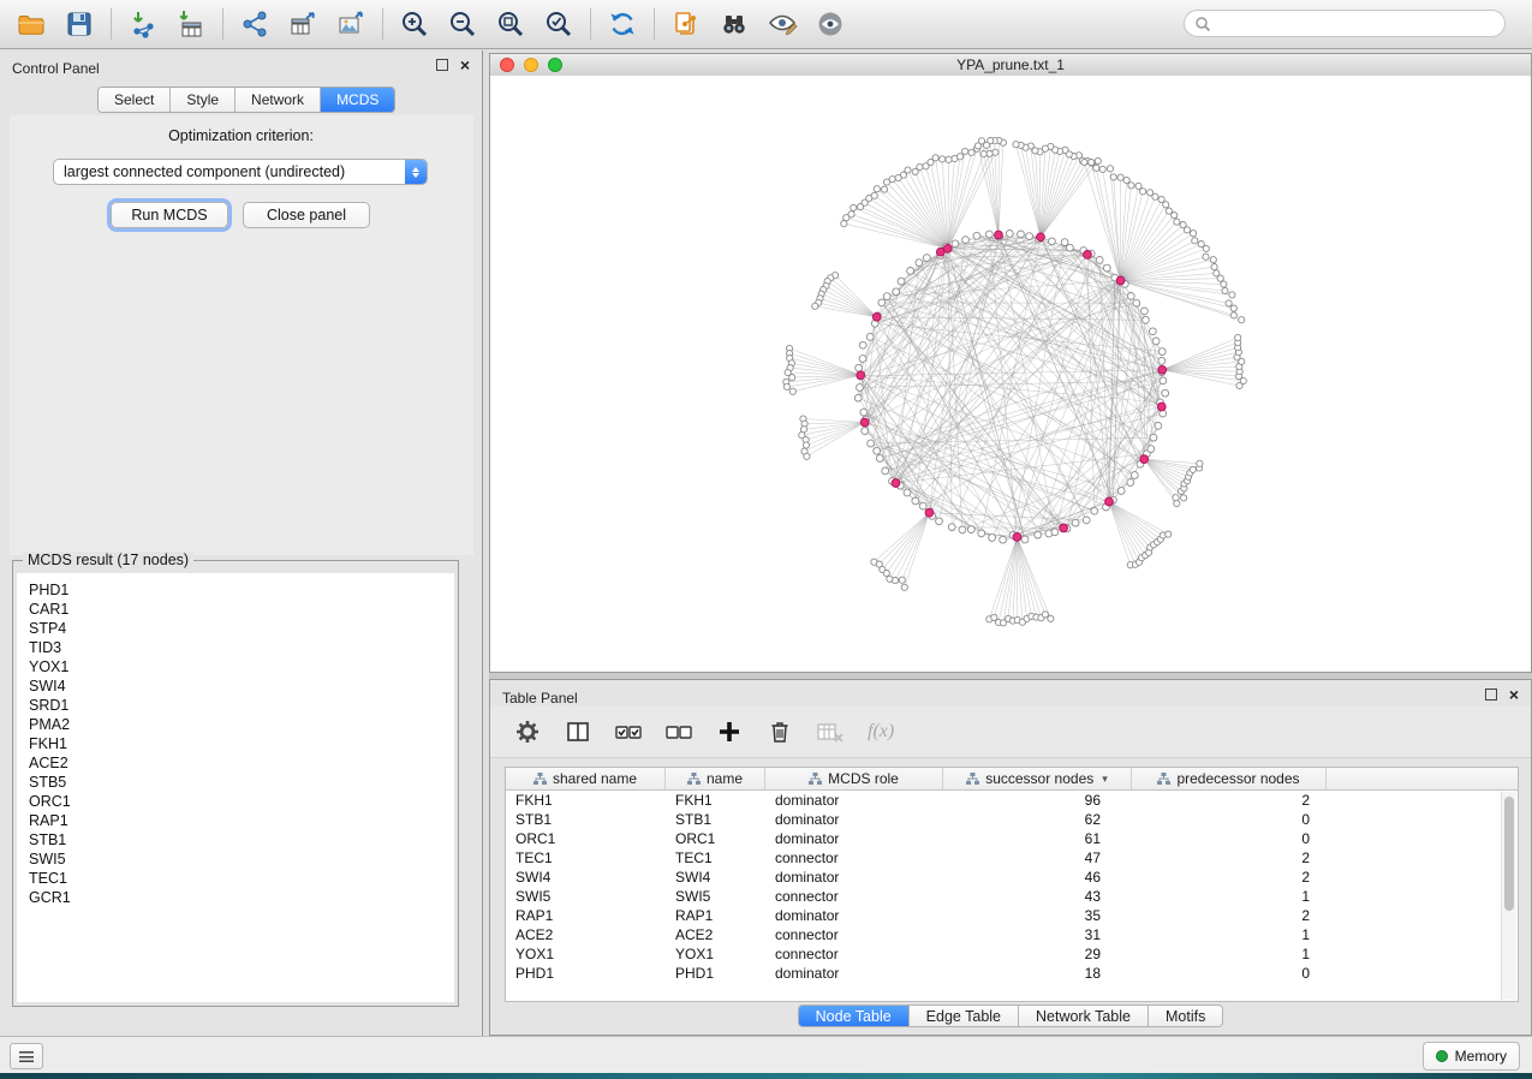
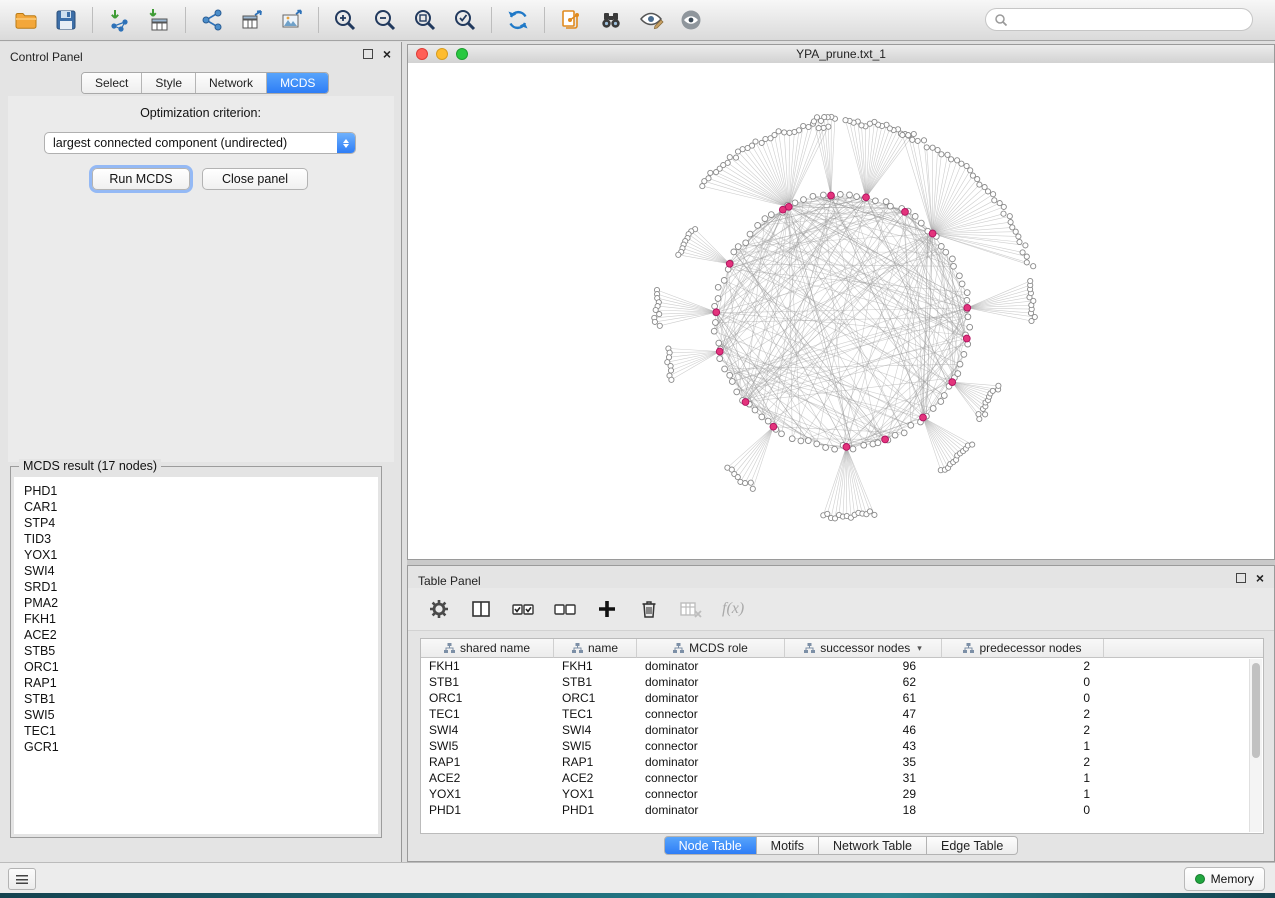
  Control Panel
  ×
  Select
  Style
  Network
  MCDS
  Optimization criterion:
  largest connected component (undirected)
  Run MCDS
  Close panel
  MCDS result (17 nodes)
  PHD1
  CAR1
  STP4
  TID3
  YOX1
  SWI4
  SRD1
  PMA2
  FKH1
  ACE2
  STB5
  ORC1
  RAP1
  STB1
  SWI5
  TEC1
  GCR1
  YPA_prune.txt_1
  Table Panel
  ×
  f(x)
  shared name
  name
  MCDS role
  successor nodes
  ▾
  predecessor nodes
  FKH1
  FKH1
  dominator
  96
  2
  STB1
  STB1
  dominator
  62
  0
  ORC1
  ORC1
  dominator
  61
  0
  TEC1
  TEC1
  connector
  47
  2
  SWI4
  SWI4
  dominator
  46
  2
  SWI5
  SWI5
  connector
  43
  1
  RAP1
  RAP1
  dominator
  35
  2
  ACE2
  ACE2
  connector
  31
  1
  YOX1
  YOX1
  connector
  29
  1
  PHD1
  PHD1
  dominator
  18
  0
  Node Table
- Edge Table
+ Motifs
  Network Table
- Motifs
+ Edge Table
  Memory
